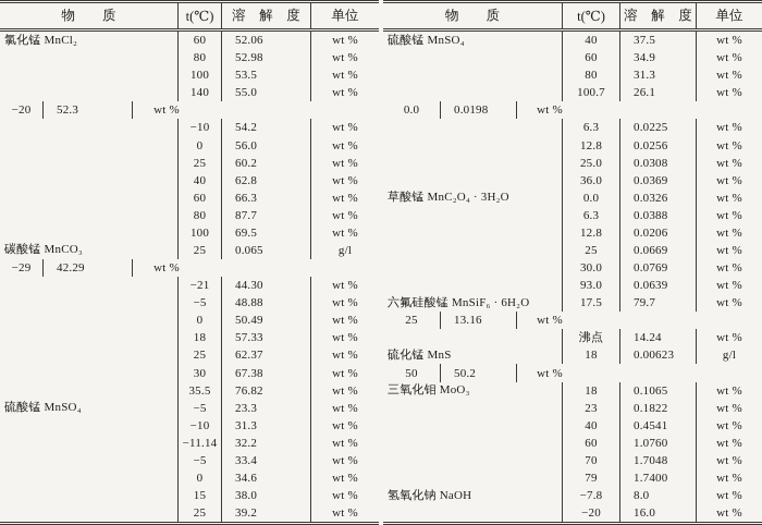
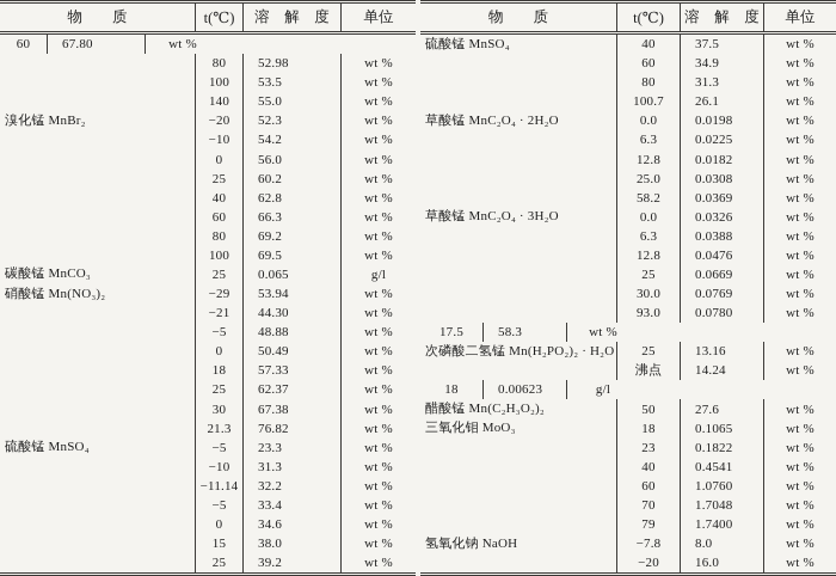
  物 质
  t(℃)
  溶 解 度
  单位
- 氯化锰 MnCl₂
  60
- 52.06
+ 67.80
  wt %
  80
  52.98
  wt %
  100
  53.5
  wt %
  140
  55.0
  wt %
+ 溴化锰 MnBr₂
  −20
  52.3
  wt %
  −10
  54.2
  wt %
  0
  56.0
  wt %
  25
  60.2
  wt %
  40
  62.8
  wt %
  60
  66.3
  wt %
  80
- 87.7
+ 69.2
  wt %
  100
  69.5
  wt %
  碳酸锰 MnCO₃
  25
  0.065
  g/l
+ 硝酸锰 Mn(NO₃)₂
  −29
- 42.29
+ 53.94
  wt %
  −21
  44.30
  wt %
  −5
  48.88
  wt %
  0
  50.49
  wt %
  18
  57.33
  wt %
  25
  62.37
  wt %
  30
  67.38
  wt %
- 35.5
+ 21.3
  76.82
  wt %
  硫酸锰 MnSO₄
  −5
  23.3
  wt %
  −10
  31.3
  wt %
  −11.14
  32.2
  wt %
  −5
  33.4
  wt %
  0
  34.6
  wt %
  15
  38.0
  wt %
  25
  39.2
  wt %
  物 质
  t(℃)
  溶 解 度
  单位
  硫酸锰 MnSO₄
  40
  37.5
  wt %
  60
  34.9
  wt %
  80
  31.3
  wt %
  100.7
  26.1
  wt %
+ 草酸锰 MnC₂O₄ · 2H₂O
  0.0
  0.0198
  wt %
  6.3
  0.0225
  wt %
  12.8
- 0.0256
+ 0.0182
  wt %
  25.0
  0.0308
  wt %
- 36.0
+ 58.2
  0.0369
  wt %
  草酸锰 MnC₂O₄ · 3H₂O
  0.0
  0.0326
  wt %
  6.3
  0.0388
  wt %
  12.8
- 0.0206
+ 0.0476
  wt %
  25
  0.0669
  wt %
  30.0
  0.0769
  wt %
  93.0
- 0.0639
+ 0.0780
  wt %
- 六氟硅酸锰 MnSiF₆ · 6H₂O
  17.5
- 79.7
+ 58.3
  wt %
+ 次磷酸二氢锰 Mn(H₂PO₂)₂ · H₂O
  25
  13.16
  wt %
  沸点
  14.24
  wt %
- 硫化锰 MnS
  18
  0.00623
  g/l
+ 醋酸锰 Mn(C₂H₃O₂)₂
  50
- 50.2
+ 27.6
  wt %
  三氧化钼 MoO₃
  18
  0.1065
  wt %
  23
  0.1822
  wt %
  40
  0.4541
  wt %
  60
  1.0760
  wt %
  70
  1.7048
  wt %
  79
  1.7400
  wt %
  氢氧化钠 NaOH
  −7.8
  8.0
  wt %
  −20
  16.0
  wt %
